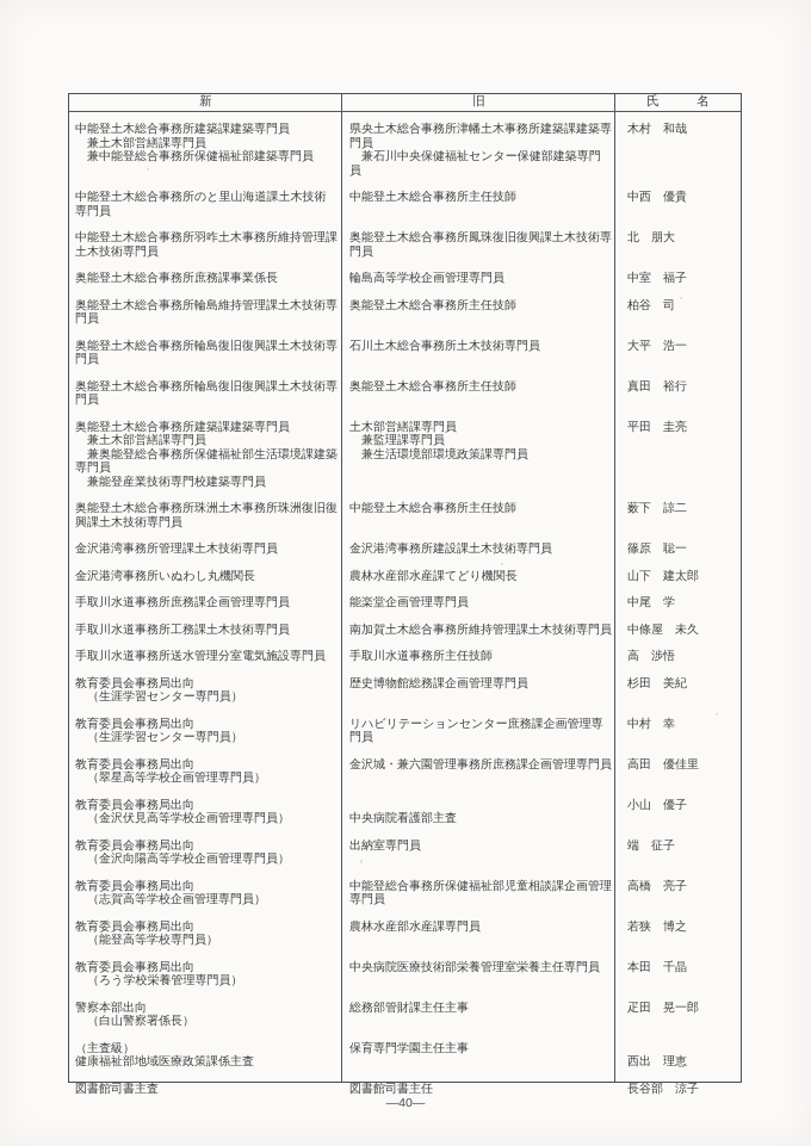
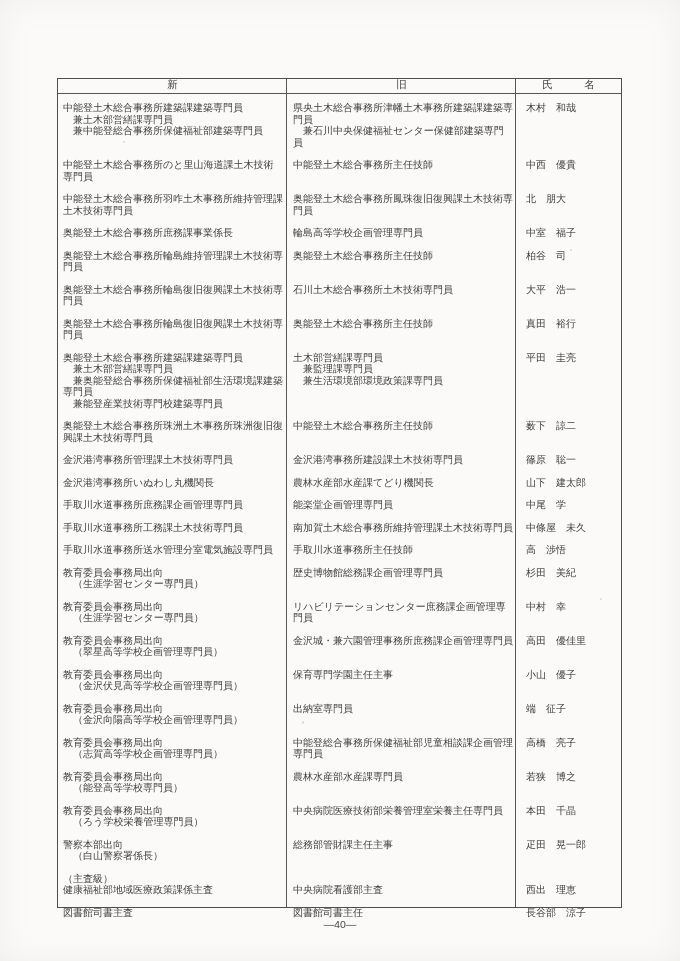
  新
  旧
  氏 名
  中能登土木総合事務所建築課建築専門員
  兼土木部営繕課専門員
  兼中能登総合事務所保健福祉部建築専門員
  県央土木総合事務所津幡土木事務所建築課建築専門員
  兼石川中央保健福祉センター保健部建築専門員
  木村 和哉
  中能登土木総合事務所のと里山海道課土木技術専門員
  中能登土木総合事務所主任技師
  中西 優貴
  中能登土木総合事務所羽咋土木事務所維持管理課土木技術専門員
  奥能登土木総合事務所鳳珠復旧復興課土木技術専門員
  北 朋大
  奥能登土木総合事務所庶務課事業係長
  輪島高等学校企画管理専門員
  中室 福子
  奥能登土木総合事務所輪島維持管理課土木技術専門員
  奥能登土木総合事務所主任技師
  柏谷 司
  奥能登土木総合事務所輪島復旧復興課土木技術専門員
  石川土木総合事務所土木技術専門員
  大平 浩一
  奥能登土木総合事務所輪島復旧復興課土木技術専門員
  奥能登土木総合事務所主任技師
  真田 裕行
  奥能登土木総合事務所建築課建築専門員
  兼土木部営繕課専門員
  兼奥能登総合事務所保健福祉部生活環境課建築専門員
  兼能登産業技術専門校建築専門員
  土木部営繕課専門員
  兼監理課専門員
  兼生活環境部環境政策課専門員
  平田 圭亮
  奥能登土木総合事務所珠洲土木事務所珠洲復旧復興課土木技術専門員
  中能登土木総合事務所主任技師
  薮下 諒二
  金沢港湾事務所管理課土木技術専門員
  金沢港湾事務所建設課土木技術専門員
  篠原 聡一
  金沢港湾事務所いぬわし丸機関長
  農林水産部水産課てどり機関長
  山下 建太郎
  手取川水道事務所庶務課企画管理専門員
  能楽堂企画管理専門員
  中尾 学
  手取川水道事務所工務課土木技術専門員
  南加賀土木総合事務所維持管理課土木技術専門員
  中條屋 未久
  手取川水道事務所送水管理分室電気施設専門員
  手取川水道事務所主任技師
  高 渉悟
  教育委員会事務局出向
  （生涯学習センター専門員）
  歴史博物館総務課企画管理専門員
  杉田 美紀
  教育委員会事務局出向
  （生涯学習センター専門員）
  リハビリテーションセンター庶務課企画管理専門員
  中村 幸
  教育委員会事務局出向
  （翠星高等学校企画管理専門員）
  金沢城・兼六園管理事務所庶務課企画管理専門員
  高田 優佳里
  教育委員会事務局出向
  （金沢伏見高等学校企画管理専門員）
- 中央病院看護部主査
+ 保育専門学園主任主事
  小山 優子
  教育委員会事務局出向
  （金沢向陽高等学校企画管理専門員）
  出納室専門員
  端 征子
  教育委員会事務局出向
  （志賀高等学校企画管理専門員）
  中能登総合事務所保健福祉部児童相談課企画管理専門員
  高橋 亮子
  教育委員会事務局出向
  （能登高等学校専門員）
  農林水産部水産課専門員
  若狭 博之
  教育委員会事務局出向
  （ろう学校栄養管理専門員）
  中央病院医療技術部栄養管理室栄養主任専門員
  本田 千晶
  警察本部出向
  （白山警察署係長）
  総務部管財課主任主事
  疋田 晃一郎
  （主査級）
  健康福祉部地域医療政策課係主査
- 保育専門学園主任主事
+ 中央病院看護部主査
  西出 理恵
  図書館司書主査
  図書館司書主任
  長谷部 涼子
  —40—
